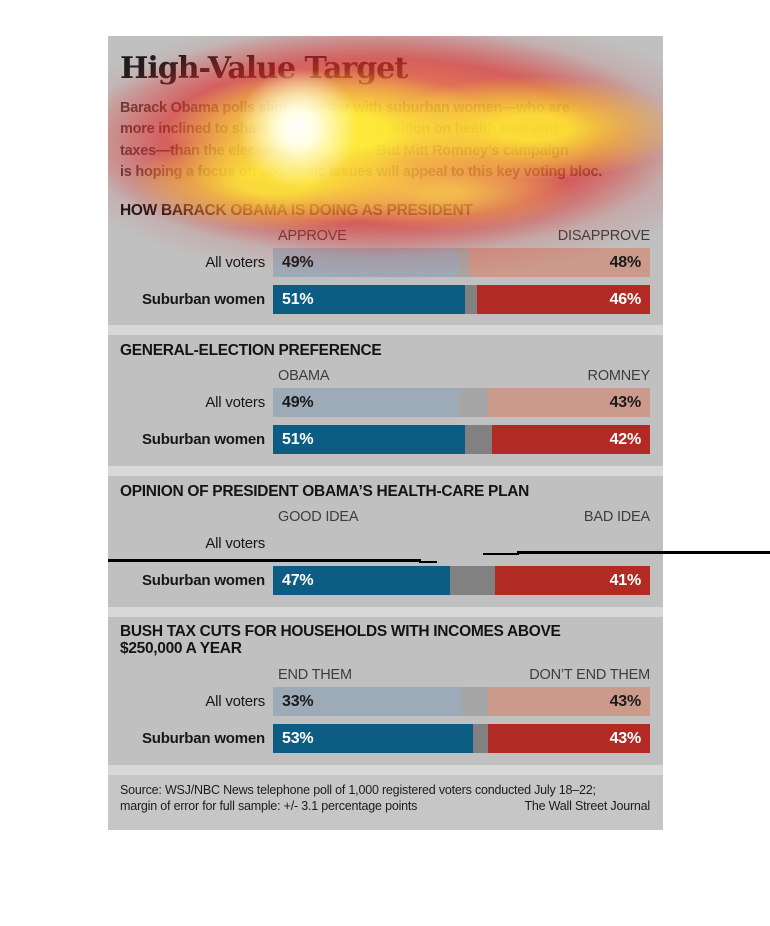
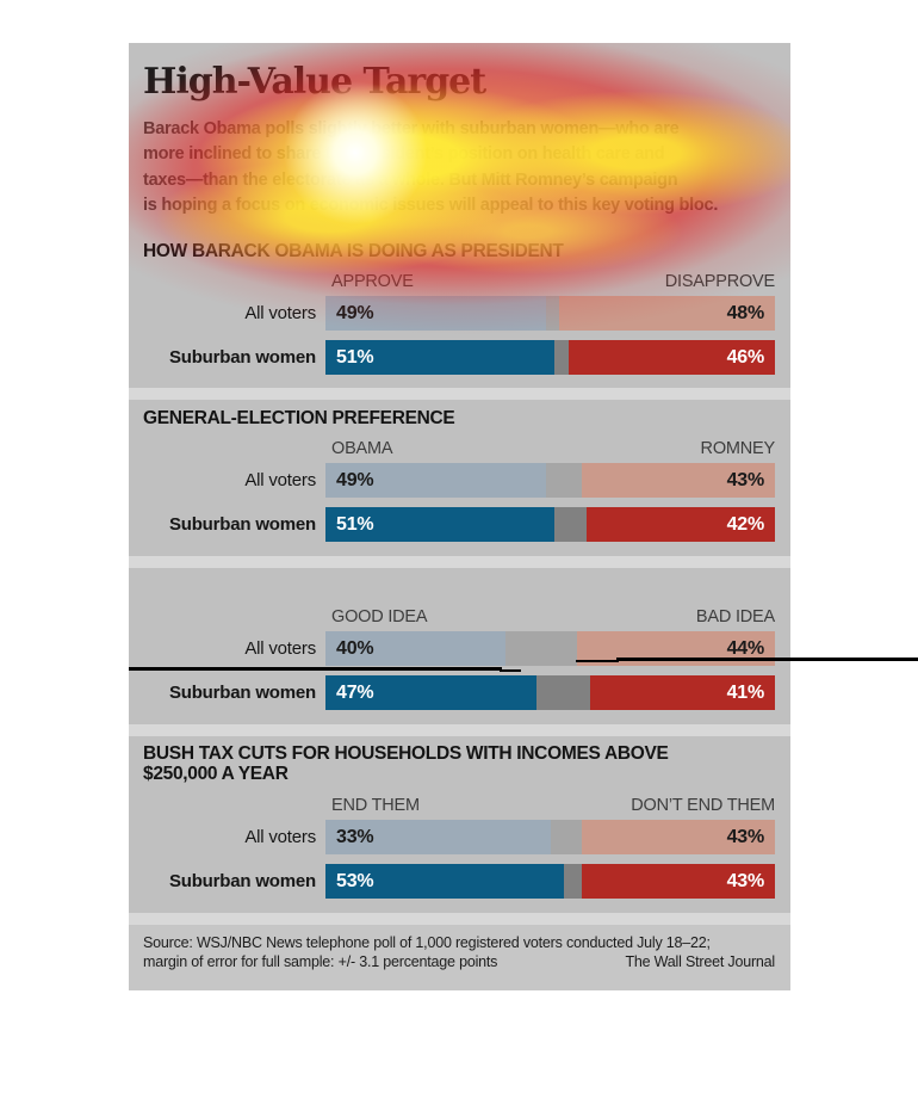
  Suburban women
  51%
  46%
  GENERAL-ELECTION PREFERENCE
  OBAMA
  ROMNEY
  All voters
  49%
  43%
  Suburban women
  51%
  42%
- OPINION OF PRESIDENT OBAMA’S HEALTH-CARE PLAN
  GOOD IDEA
  BAD IDEA
  All voters
+ 40%
+ 44%
  Suburban women
  47%
  41%
  BUSH TAX CUTS FOR HOUSEHOLDS WITH INCOMES ABOVE $250,000 A YEAR
  END THEM
  DON’T END THEM
  All voters
  33%
  43%
  Suburban women
  53%
  43%
  Source: WSJ/NBC News telephone poll of 1,000 registered voters conducted July 18–22;
  margin of error for full sample: +/- 3.1 percentage points
  The Wall Street Journal
